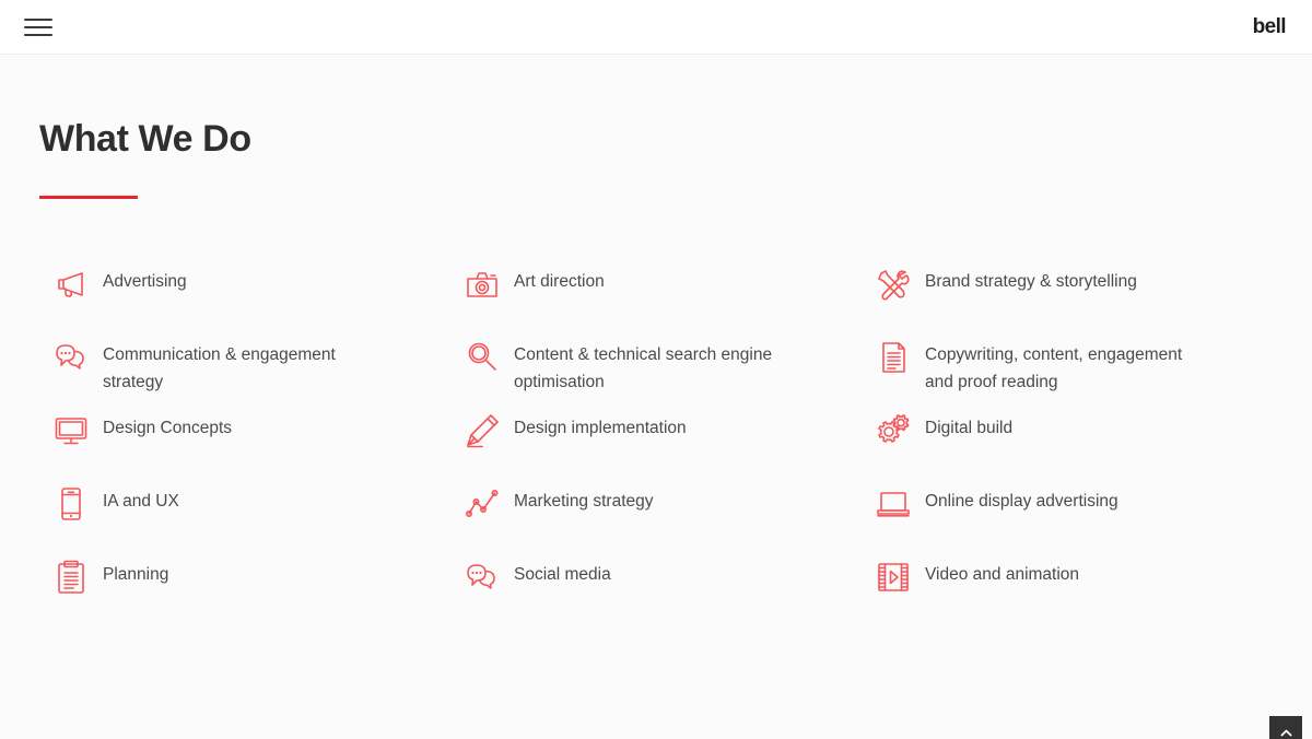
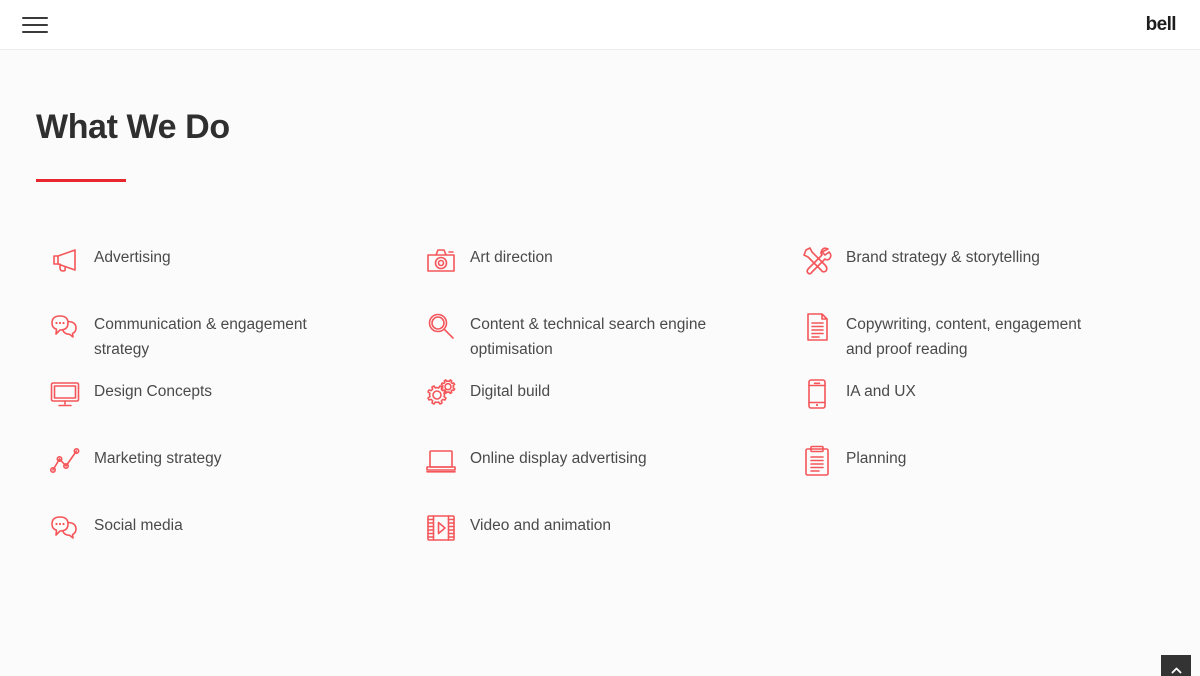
  bell
  What We Do
  Advertising
  Art direction
  Brand strategy & storytelling
  Communication & engagement strategy
  Content & technical search engine optimisation
  Copywriting, content, engagement and proof reading
  Design Concepts
- Design implementation
  Digital build
  IA and UX
  Marketing strategy
  Online display advertising
  Planning
  Social media
  Video and animation
